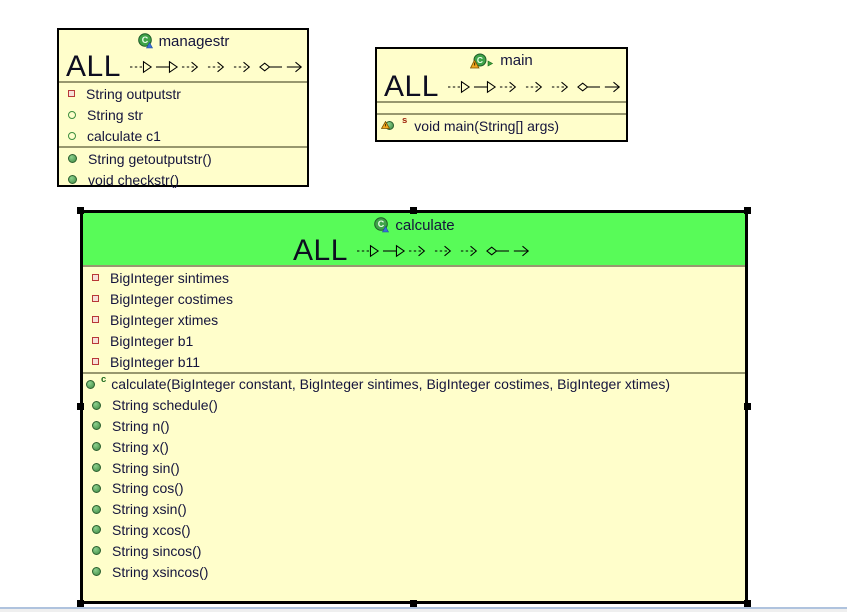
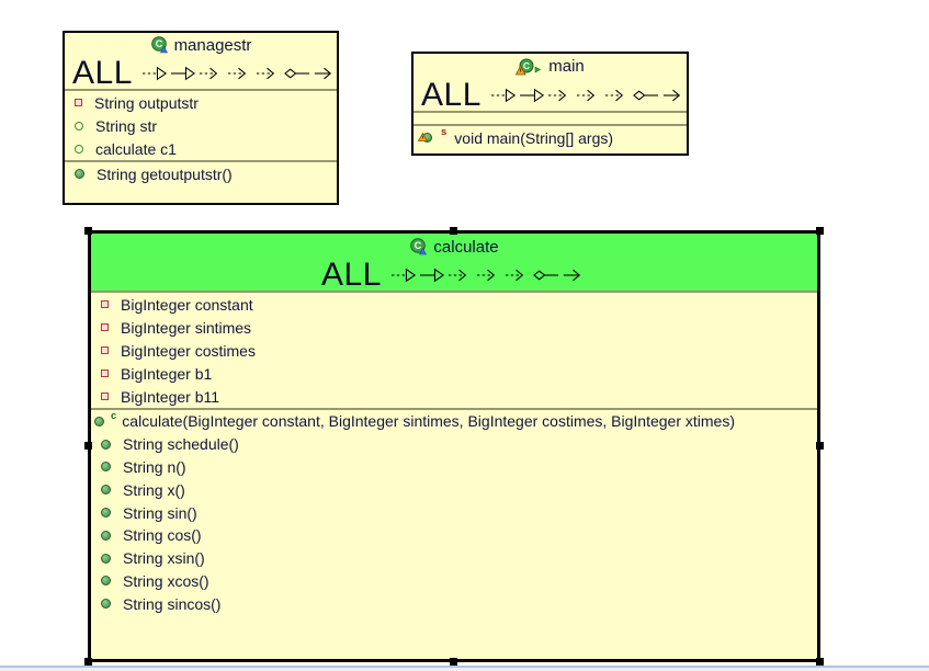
  C
  managestr
  ALL
  String outputstr
  String str
  calculate c1
  String getoutputstr()
- void checkstr()
  C
  main
  ALL
  s
  void main(String[] args)
  C
  calculate
  ALL
+ BigInteger constant
  BigInteger sintimes
  BigInteger costimes
- BigInteger xtimes
  BigInteger b1
  BigInteger b11
  c
  calculate(BigInteger constant, BigInteger sintimes, BigInteger costimes, BigInteger xtimes)
  String schedule()
  String n()
  String x()
  String sin()
  String cos()
  String xsin()
  String xcos()
  String sincos()
- String xsincos()
